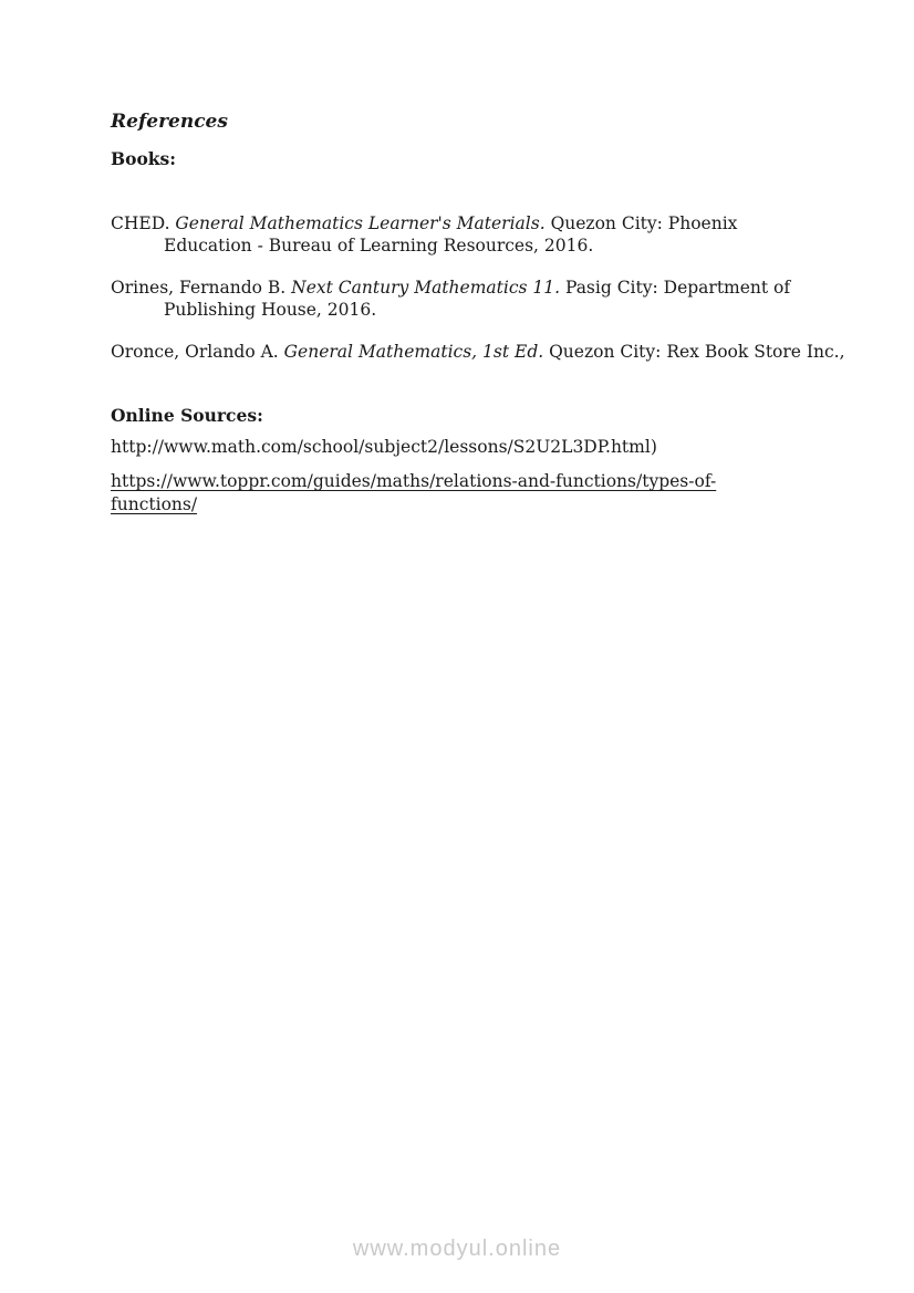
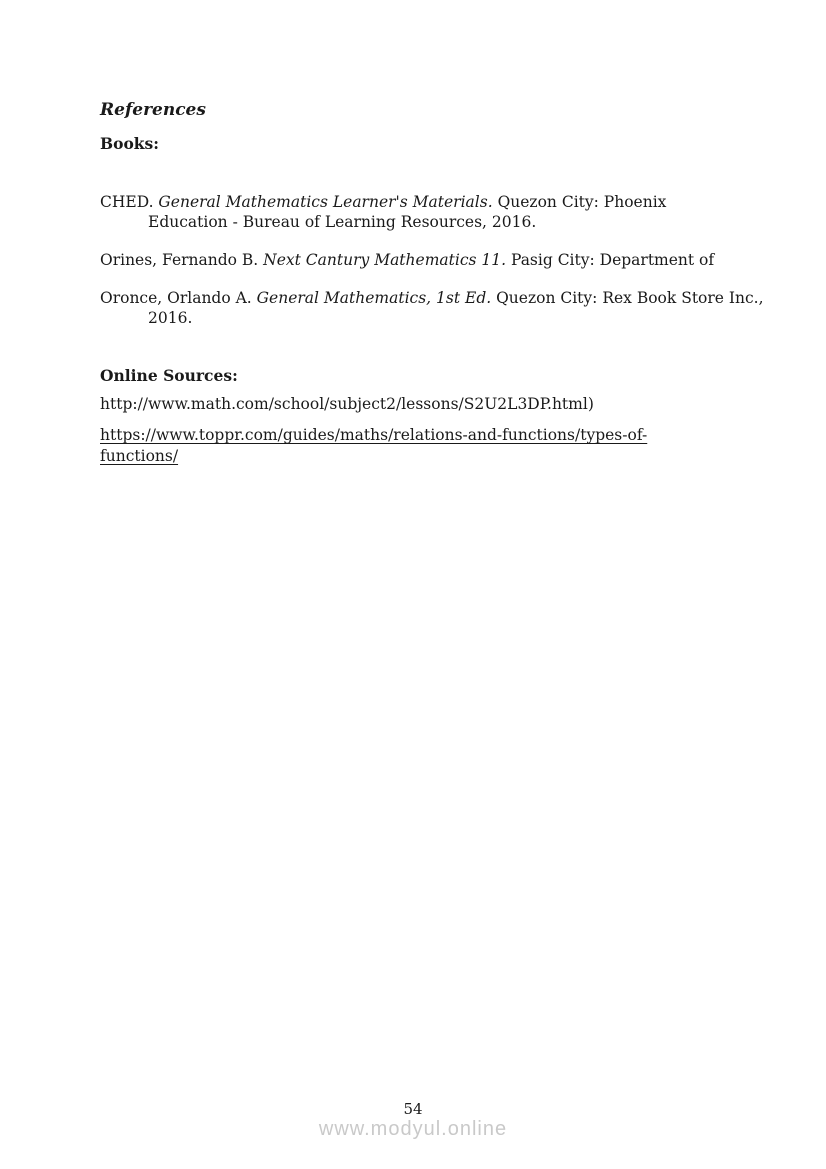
  References
  Books:
  CHED. General Mathematics Learner's Materials. Quezon City: Phoenix
  Education - Bureau of Learning Resources, 2016.
  Orines, Fernando B. Next Cantury Mathematics 11. Pasig City: Department of
- Publishing House, 2016.
  Oronce, Orlando A. General Mathematics, 1st Ed. Quezon City: Rex Book Store Inc.,
+ 2016.
  Online Sources:
  http://www.math.com/school/subject2/lessons/S2U2L3DP.html)
  https://www.toppr.com/guides/maths/relations-and-functions/types-of-
  functions/
+ 54
  www.modyul.online
